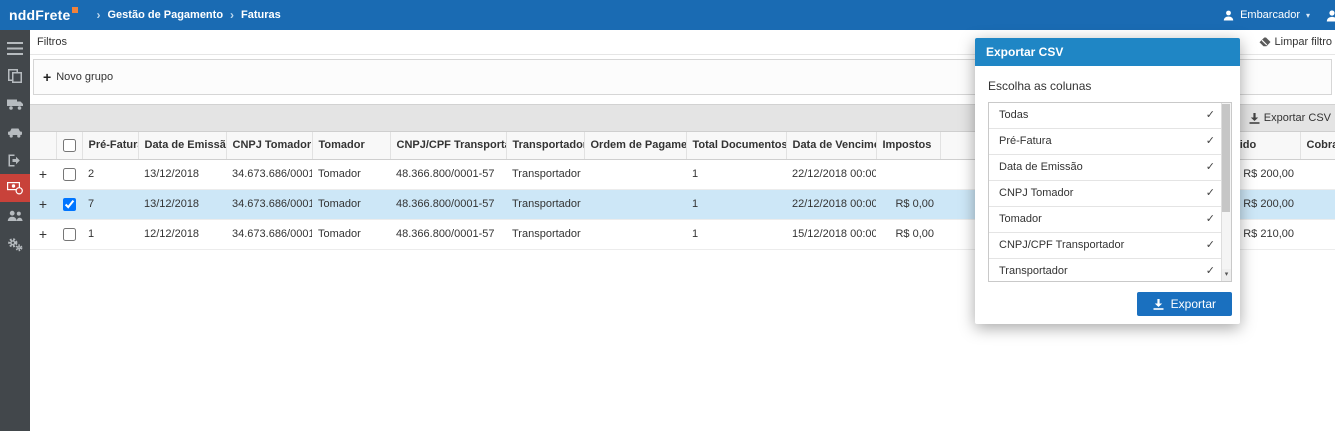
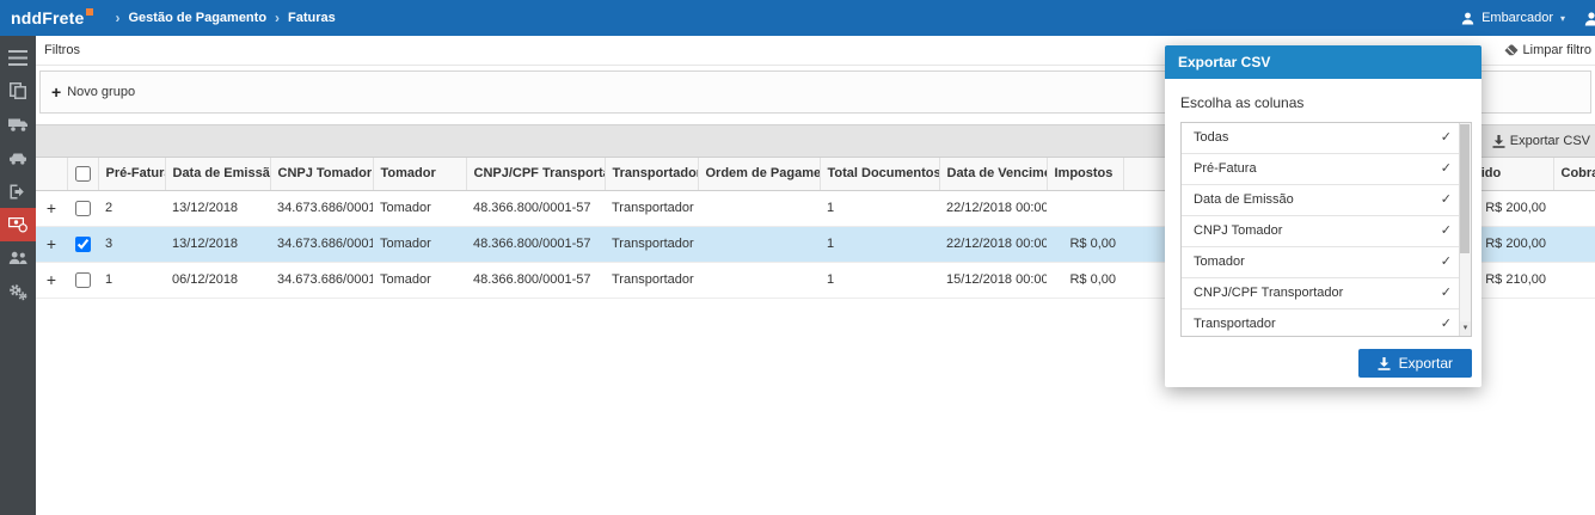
  nddFrete
  ›
  Gestão de Pagamento
  ›
  Faturas
  Embarcador
  ▾
  Filtros
  Limpar filtro
  +
  Novo grupo
  Exportar CSV
  		Pré-Fatur	Data de Emissã	CNPJ Tomador	Tomador	CNPJ/CPF Transport	Transportado	Ordem de Pagame	Total Documentos	Data de Vencim	Impostos		ido	Cobr
  +		2	13/12/2018	34.673.686/0001	Tomador	48.366.800/0001-57	Transportador		1	22/12/2018 00:00			R$ 200,00
- +		7	13/12/2018	34.673.686/0001	Tomador	48.366.800/0001-57	Transportador		1	22/12/2018 00:00	R$ 0,00		R$ 200,00
+ +		3	13/12/2018	34.673.686/0001	Tomador	48.366.800/0001-57	Transportador		1	22/12/2018 00:00	R$ 0,00		R$ 200,00
- +		1	12/12/2018	34.673.686/0001	Tomador	48.366.800/0001-57	Transportador		1	15/12/2018 00:00	R$ 0,00		R$ 210,00
+ +		1	06/12/2018	34.673.686/0001	Tomador	48.366.800/0001-57	Transportador		1	15/12/2018 00:00	R$ 0,00		R$ 210,00
  Exportar CSV
  Escolha as colunas
  Todas
  ✓
  Pré-Fatura
  ✓
  Data de Emissão
  ✓
  CNPJ Tomador
  ✓
  Tomador
  ✓
  CNPJ/CPF Transportador
  ✓
  Transportador
  ✓
  Exportar
